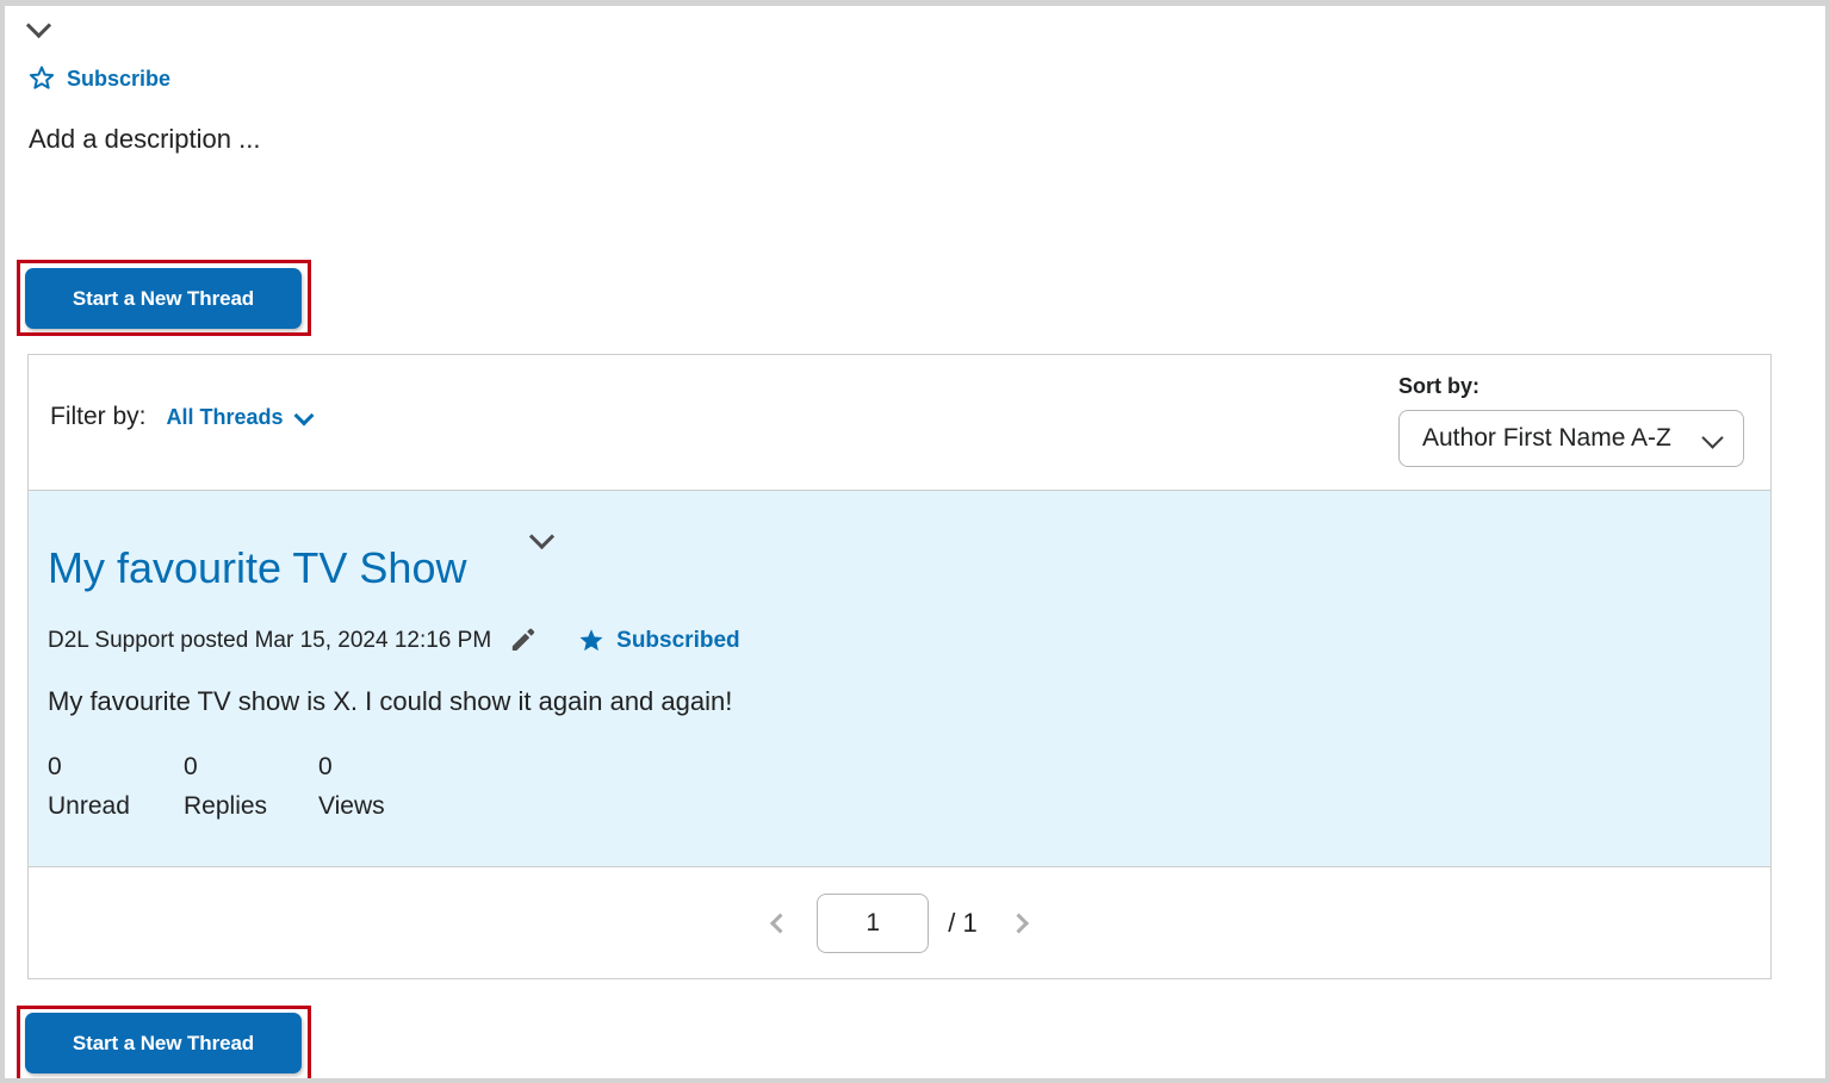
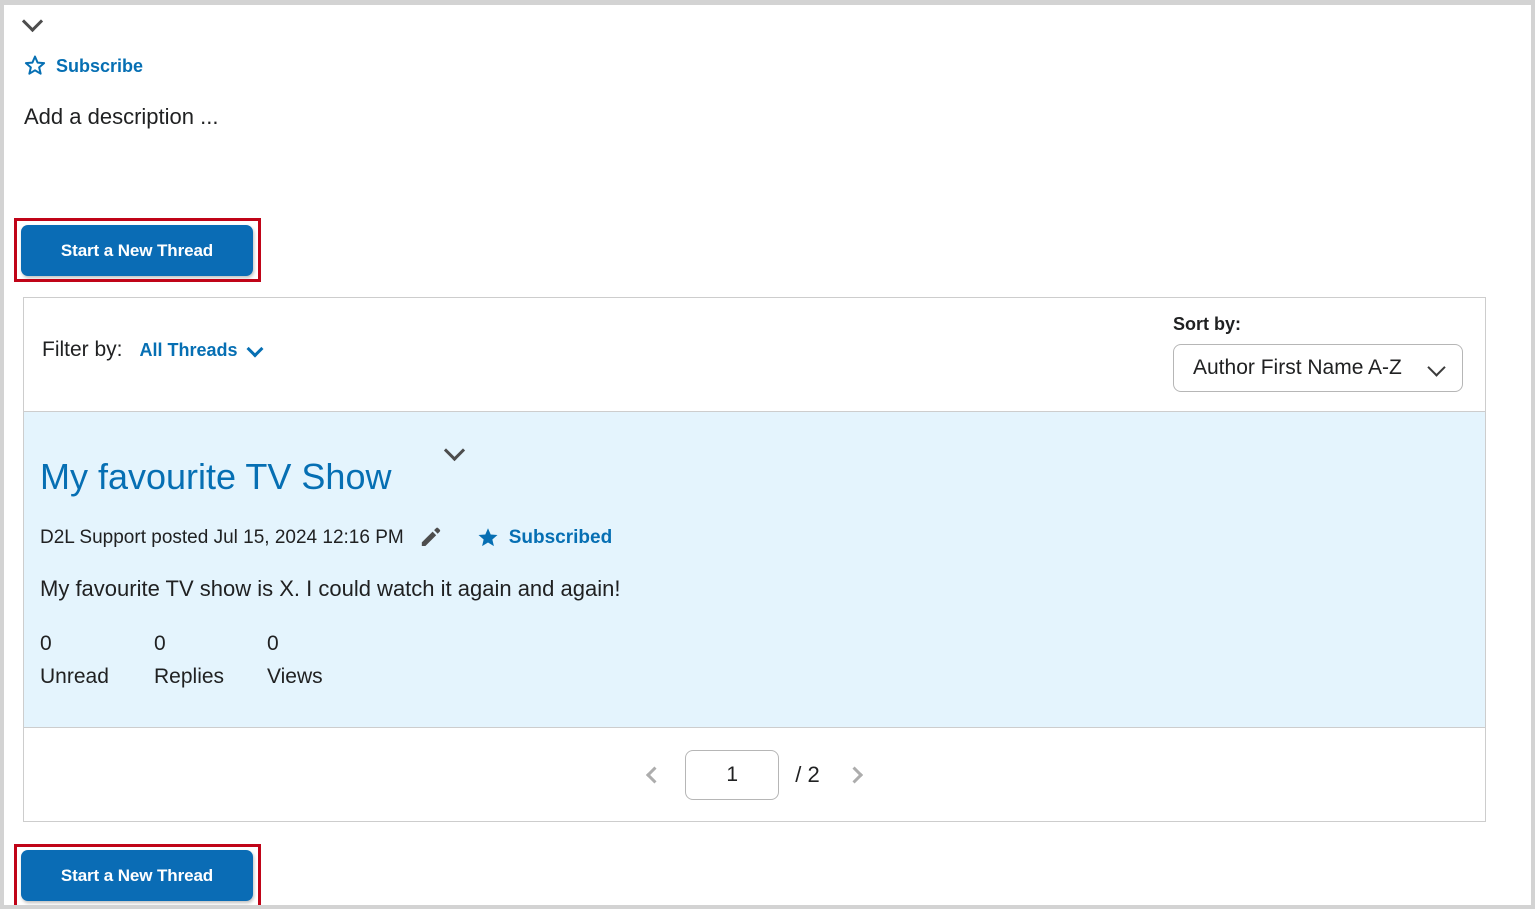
  Subscribe
  Add a description ...
  Start a New Thread
  Filter by:
  All Threads
  Sort by:
  Author First Name A-Z
  My favourite TV Show
- D2L Support posted Mar 15, 2024 12:16 PM
+ D2L Support posted Jul 15, 2024 12:16 PM
  Subscribed
- My favourite TV show is X. I could show it again and again!
+ My favourite TV show is X. I could watch it again and again!
  0
  Unread
  0
  Replies
  0
  Views
  1
- / 1
+ / 2
  Start a New Thread
